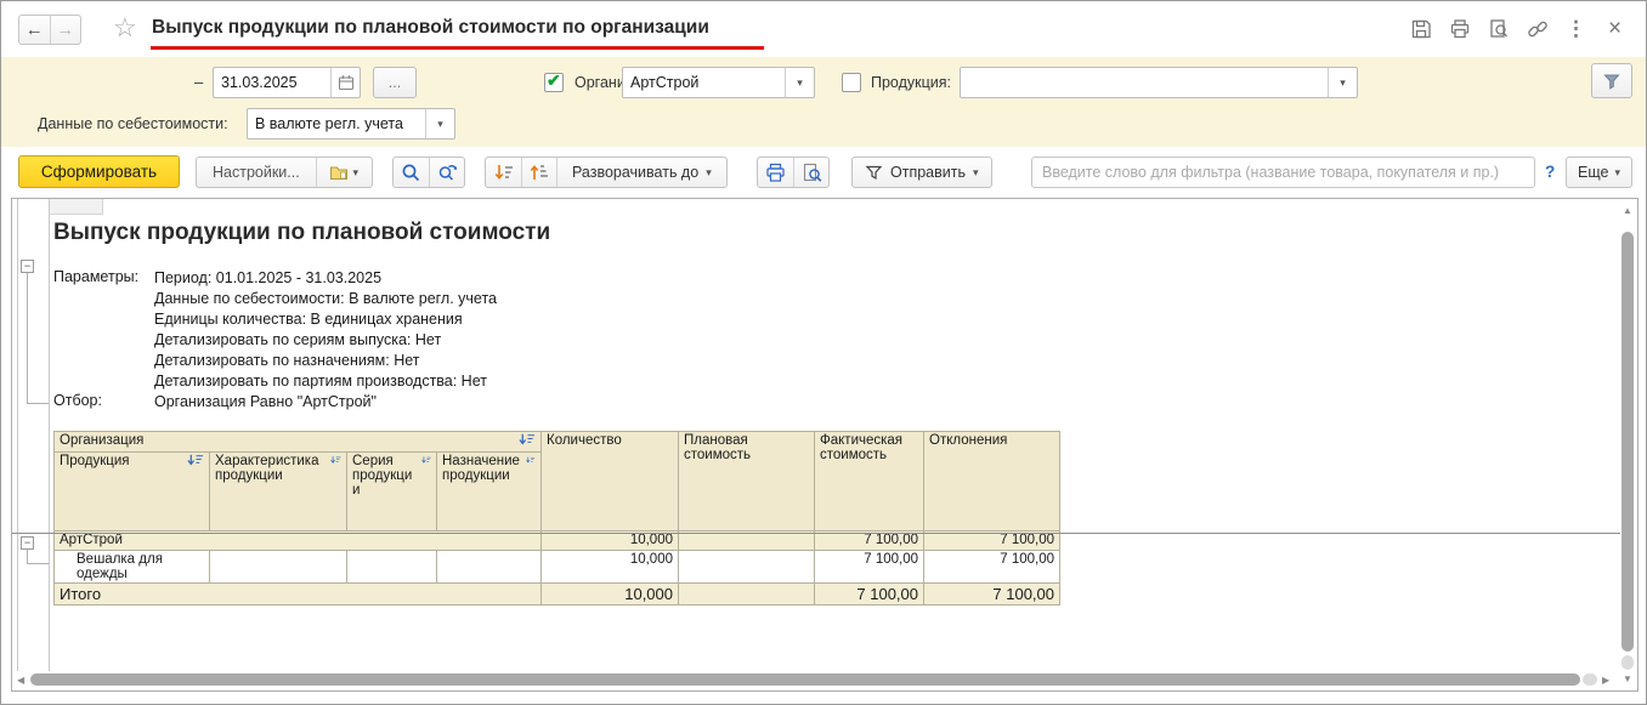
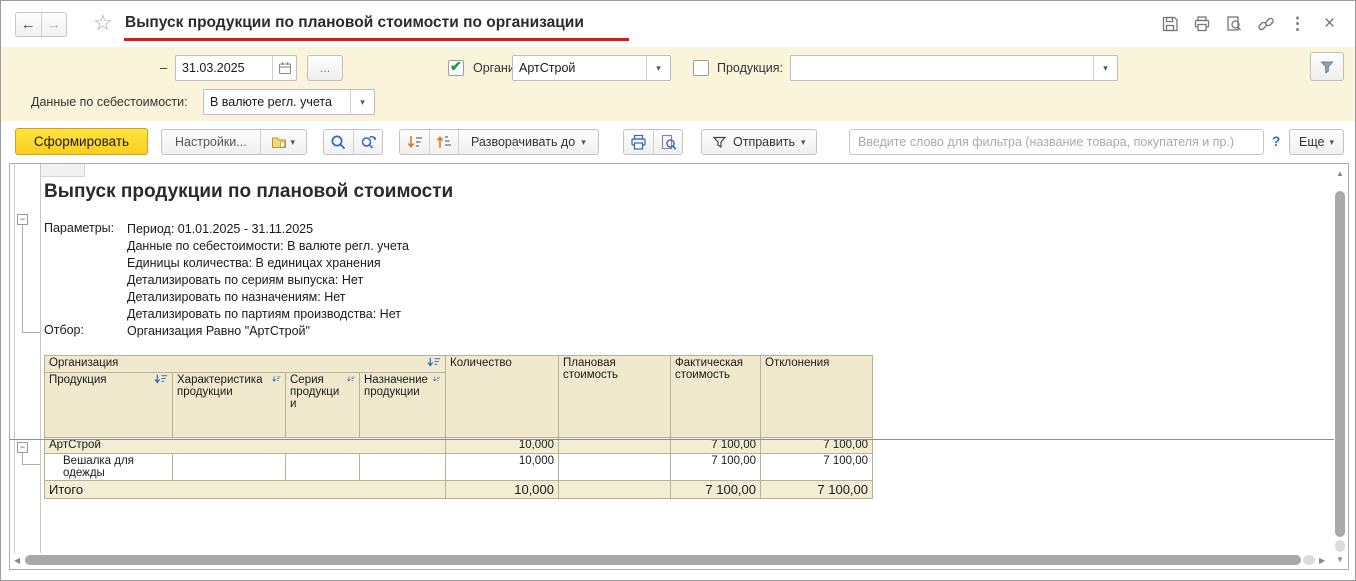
  ←
  →
  ☆
  Выпуск продукции по плановой стоимости по организации
  ⋮
  ×
  –
  31.03.2025
  ...
  ✔
  АртСтрой
  ▾
  Продукция:
  ▾
  Данные по себестоимости:
  В валюте регл. учета
  ▾
  Сформировать
  Настройки...
  ▾
  Разворачивать до
  ▾
  Отправить
  ▾
  Введите слово для фильтра (название товара, покупателя и пр.)
  ?
  Еще
  ▾
  Выпуск продукции по плановой стоимости
  −
  Параметры:
- Период: 01.01.2025 - 31.03.2025
+ Период: 01.01.2025 - 31.11.2025
  Данные по себестоимости: В валюте регл. учета
  Единицы количества: В единицах хранения
  Детализировать по сериям выпуска: Нет
  Детализировать по назначениям: Нет
  Детализировать по партиям производства: Нет
  Отбор:
  Организация Равно "АртСтрой"
  −
  Организация	Количество	Плановая стоимость	Фактическая стоимость	Отклонения
  Продукция	Характеристика продукции	Серия продукции	Назначение продукции
  АртСтрой	10,000		7 100,00	7 100,00
  Вешалка для одежды				10,000		7 100,00	7 100,00
  Итого	10,000		7 100,00	7 100,00
  ▲
  ▼
  ◀
  ▶
